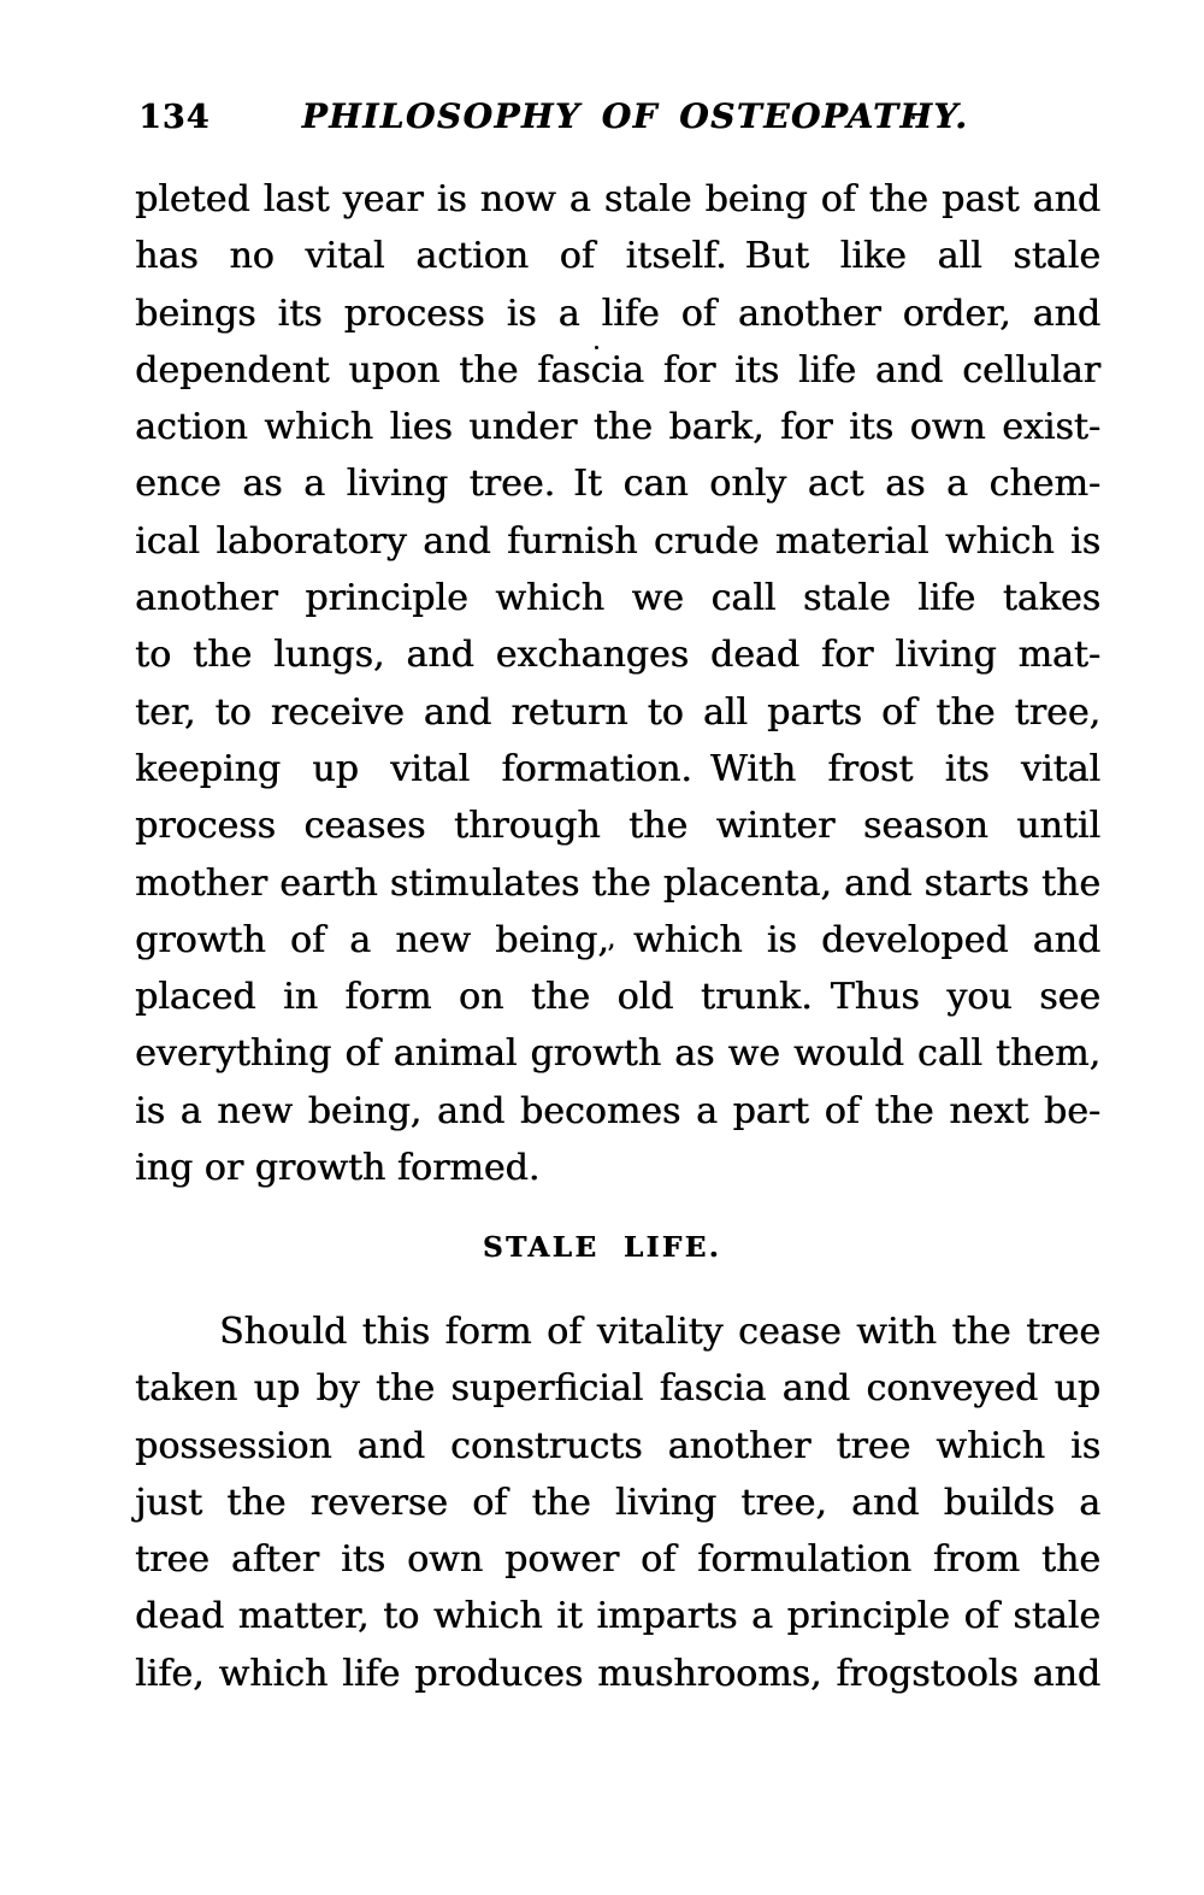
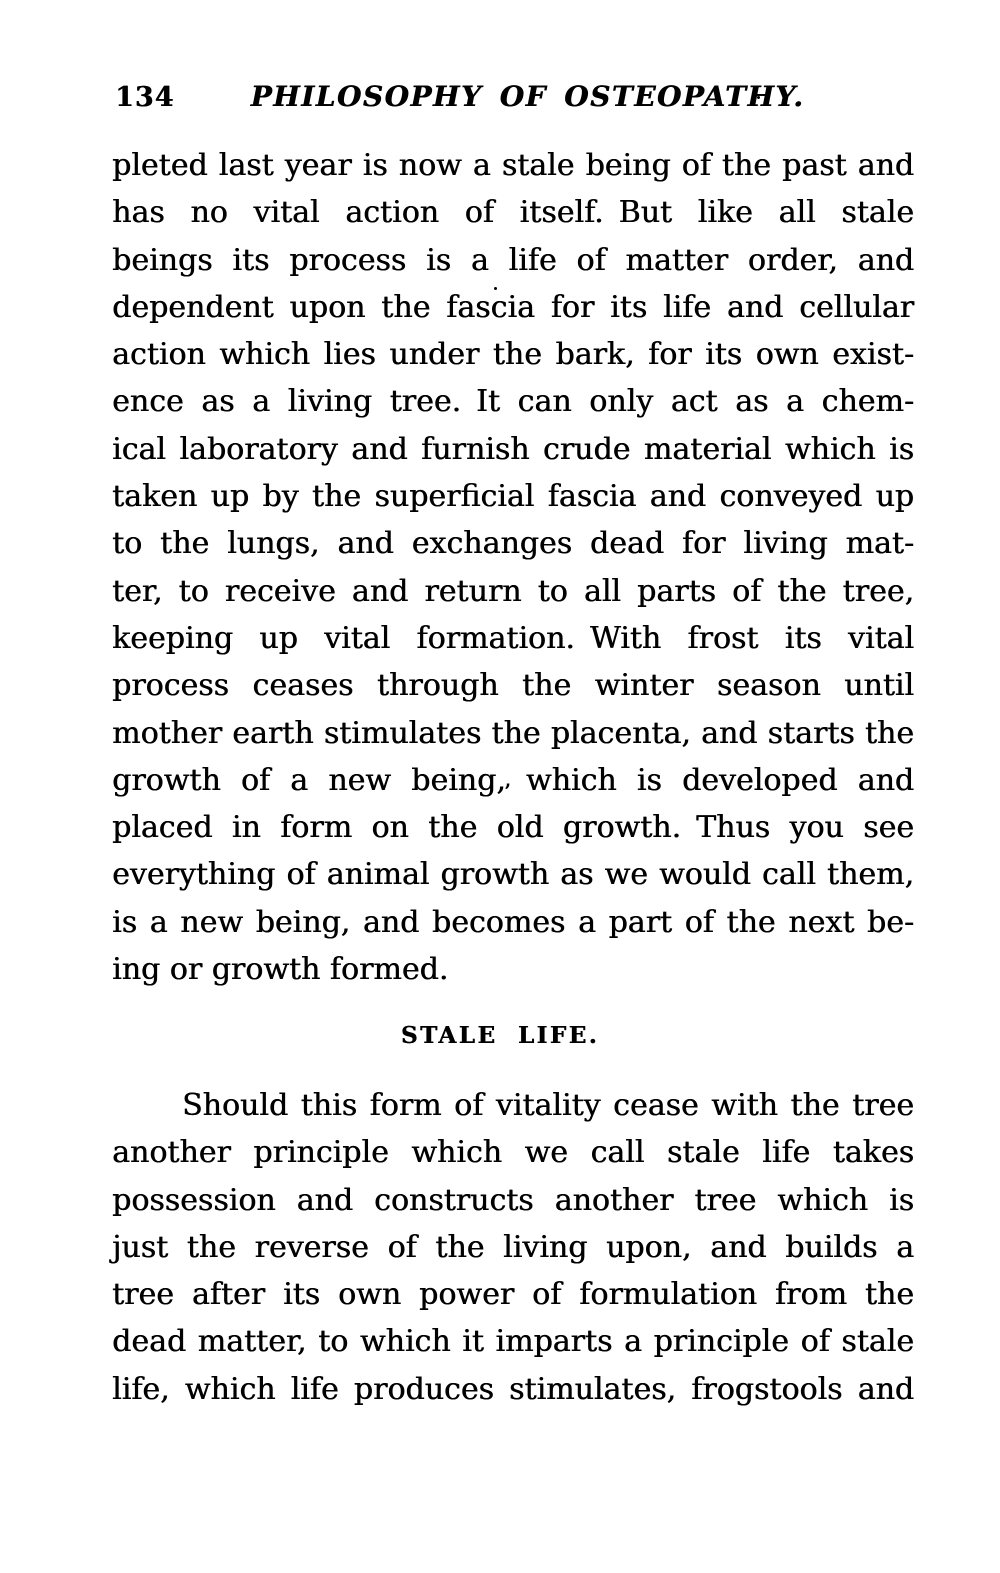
  134
  PHILOSOPHY OF OSTEOPATHY.
  pleted last year is now a stale being of the past and
  has no vital action of itself. But like all stale
- beings its process is a life of another order, and
+ beings its process is a life of matter order, and
  dependent upon the fascia for its life and cellular
  action which lies under the bark, for its own exist-
  ence as a living tree. It can only act as a chem-
  ical laboratory and furnish crude material which is
- another principle which we call stale life takes
+ taken up by the superficial fascia and conveyed up
  to the lungs, and exchanges dead for living mat-
  ter, to receive and return to all parts of the tree,
  keeping up vital formation. With frost its vital
  process ceases through the winter season until
  mother earth stimulates the placenta, and starts the
  growth of a new being, which is developed and
- placed in form on the old trunk. Thus you see
+ placed in form on the old growth. Thus you see
  everything of animal growth as we would call them,
  is a new being, and becomes a part of the next be-
  ing or growth formed.
  STALE LIFE.
  Should this form of vitality cease with the tree
- taken up by the superficial fascia and conveyed up
+ another principle which we call stale life takes
  possession and constructs another tree which is
- just the reverse of the living tree, and builds a
+ just the reverse of the living upon, and builds a
  tree after its own power of formulation from the
  dead matter, to which it imparts a principle of stale
- life, which life produces mushrooms, frogstools and
+ life, which life produces stimulates, frogstools and
  ʼ
